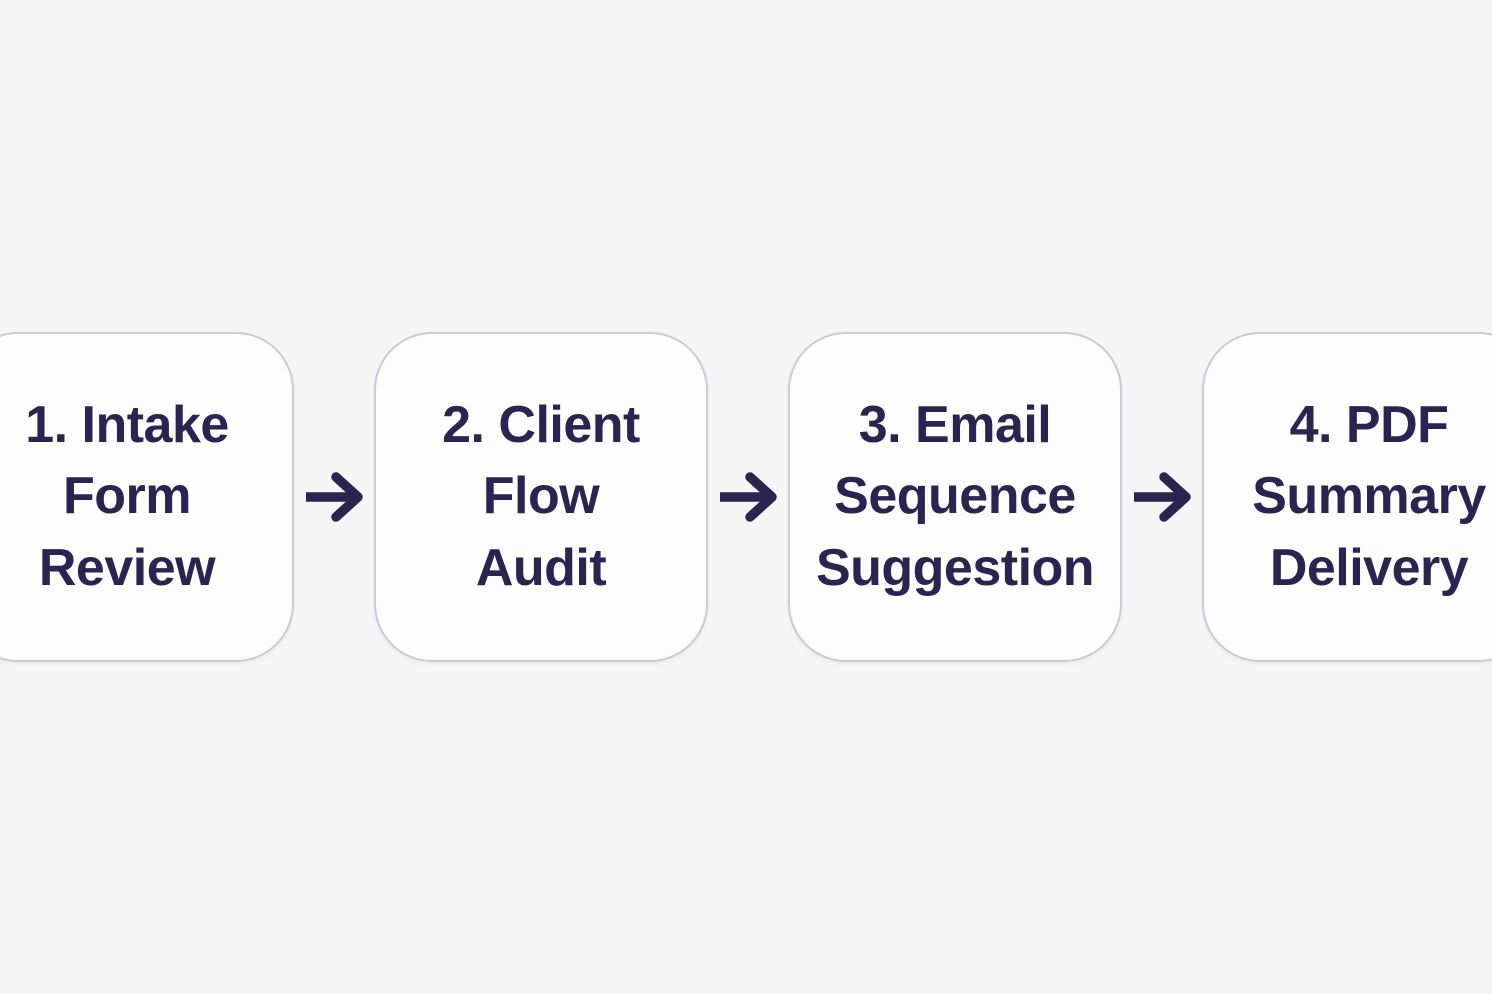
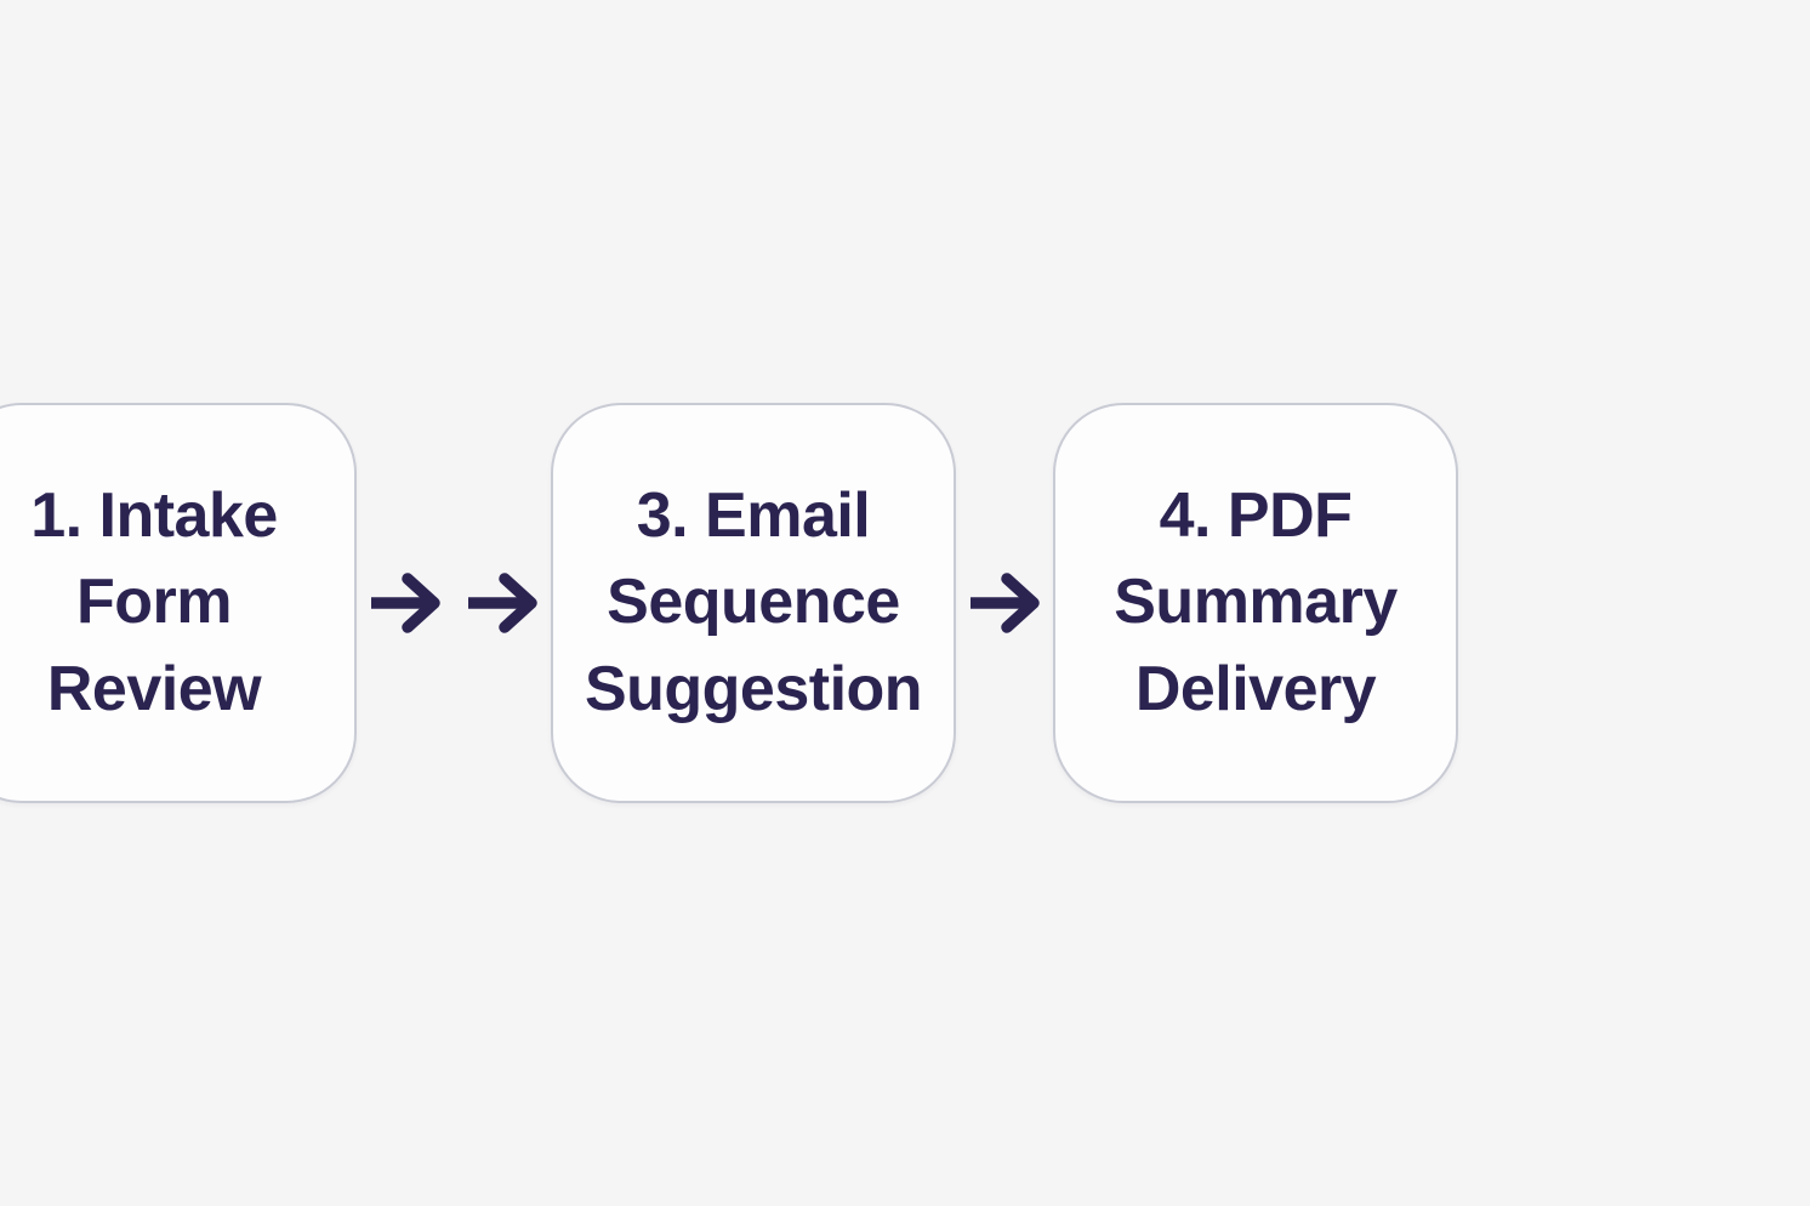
  1. Intake
  Form
  Review
- 2. Client
- Flow
- Audit
  3. Email
  Sequence
  Suggestion
  4. PDF
  Summary
  Delivery
